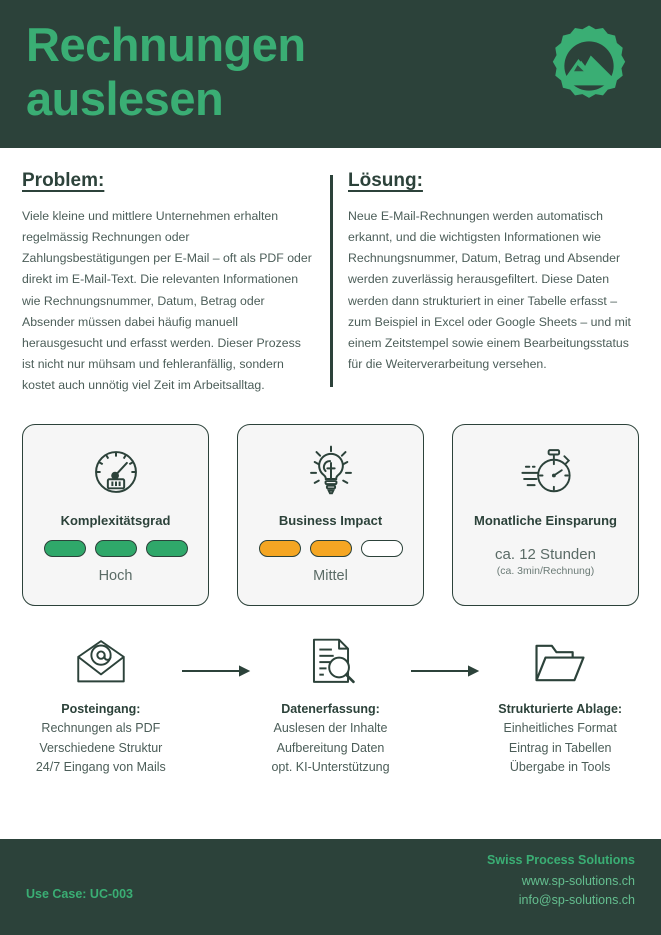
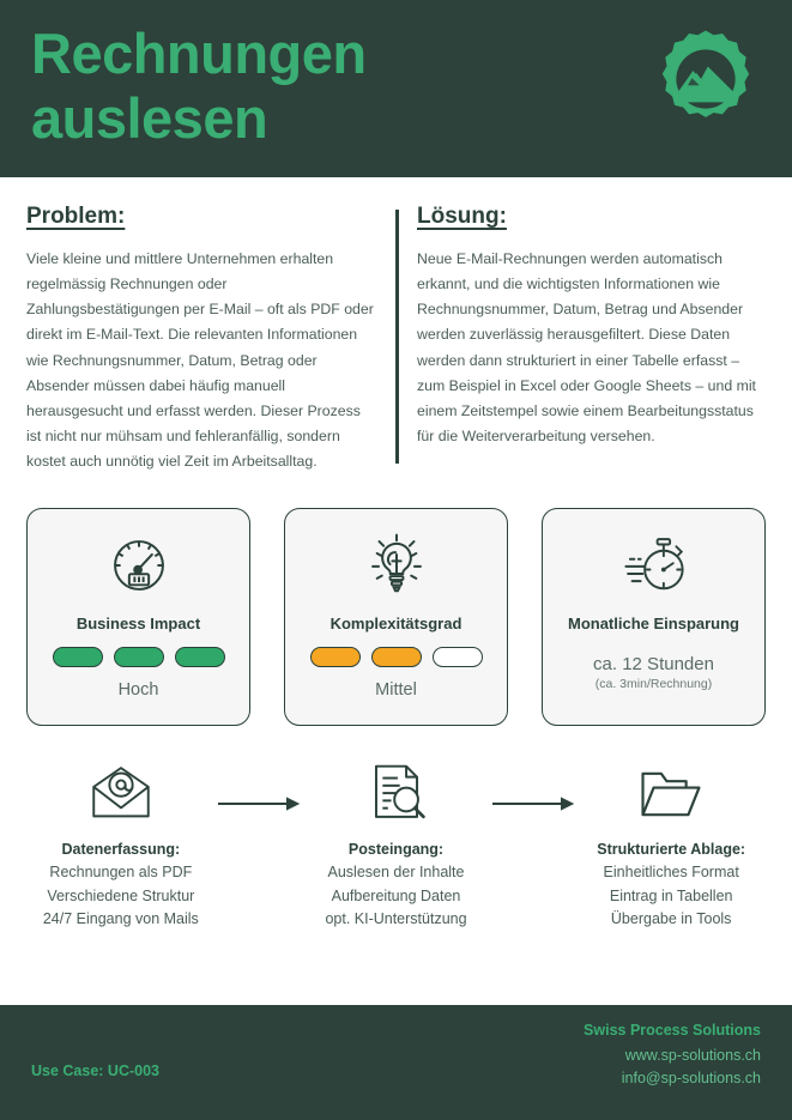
  Rechnungen
  auslesen
  Problem:
  Viele kleine und mittlere Unternehmen erhalten regelmässig Rechnungen oder Zahlungsbestätigungen per E-Mail – oft als PDF oder direkt im E-Mail-Text. Die relevanten Informationen wie Rechnungsnummer, Datum, Betrag oder Absender müssen dabei häufig manuell herausgesucht und erfasst werden. Dieser Prozess ist nicht nur mühsam und fehleranfällig, sondern kostet auch unnötig viel Zeit im Arbeitsalltag.
  Lösung:
  Neue E-Mail-Rechnungen werden automatisch erkannt, und die wichtigsten Informationen wie Rechnungsnummer, Datum, Betrag und Absender werden zuverlässig herausgefiltert. Diese Daten werden dann strukturiert in einer Tabelle erfasst – zum Beispiel in Excel oder Google Sheets – und mit einem Zeitstempel sowie einem Bearbeitungsstatus für die Weiterverarbeitung versehen.
- Komplexitätsgrad
+ Business Impact
  Hoch
- Business Impact
+ Komplexitätsgrad
  Mittel
  Monatliche Einsparung
  ca. 12 Stunden
  (ca. 3min/Rechnung)
- Posteingang:
+ Datenerfassung:
  Rechnungen als PDF
  Verschiedene Struktur
  24/7 Eingang von Mails
- Datenerfassung:
+ Posteingang:
  Auslesen der Inhalte
  Aufbereitung Daten
  opt. KI-Unterstützung
  Strukturierte Ablage:
  Einheitliches Format
  Eintrag in Tabellen
  Übergabe in Tools
  Use Case: UC-003
  Swiss Process Solutions
  www.sp-solutions.ch
  info@sp-solutions.ch
